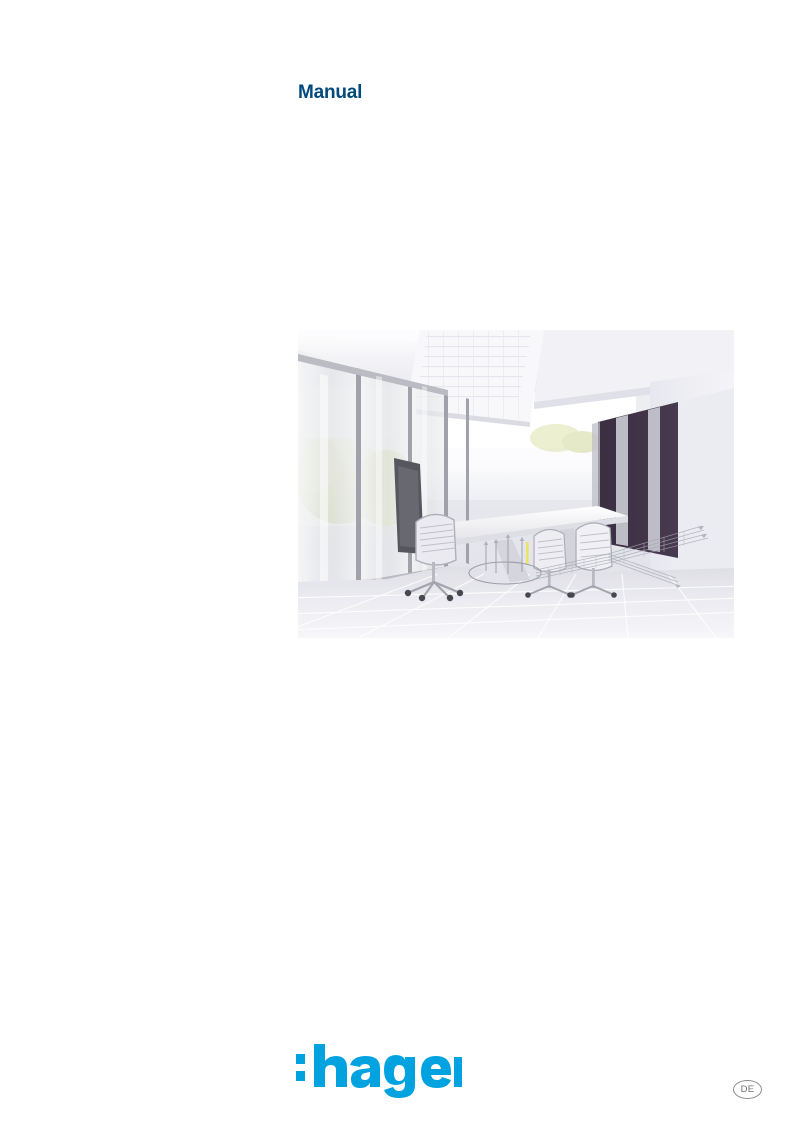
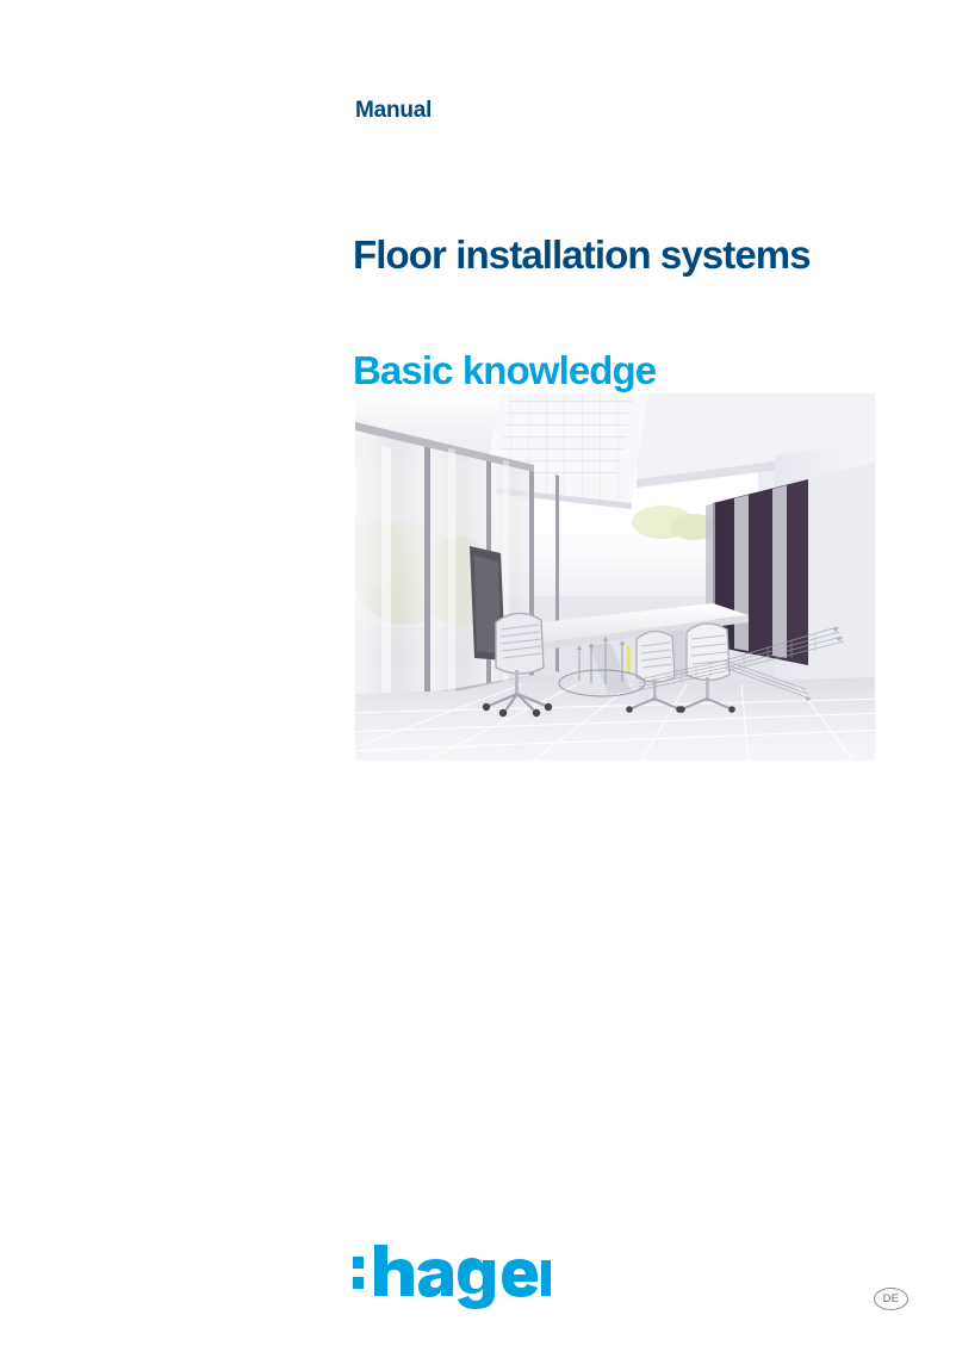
  Manual
+ Floor installation systems
+ Basic knowledge
  DE
